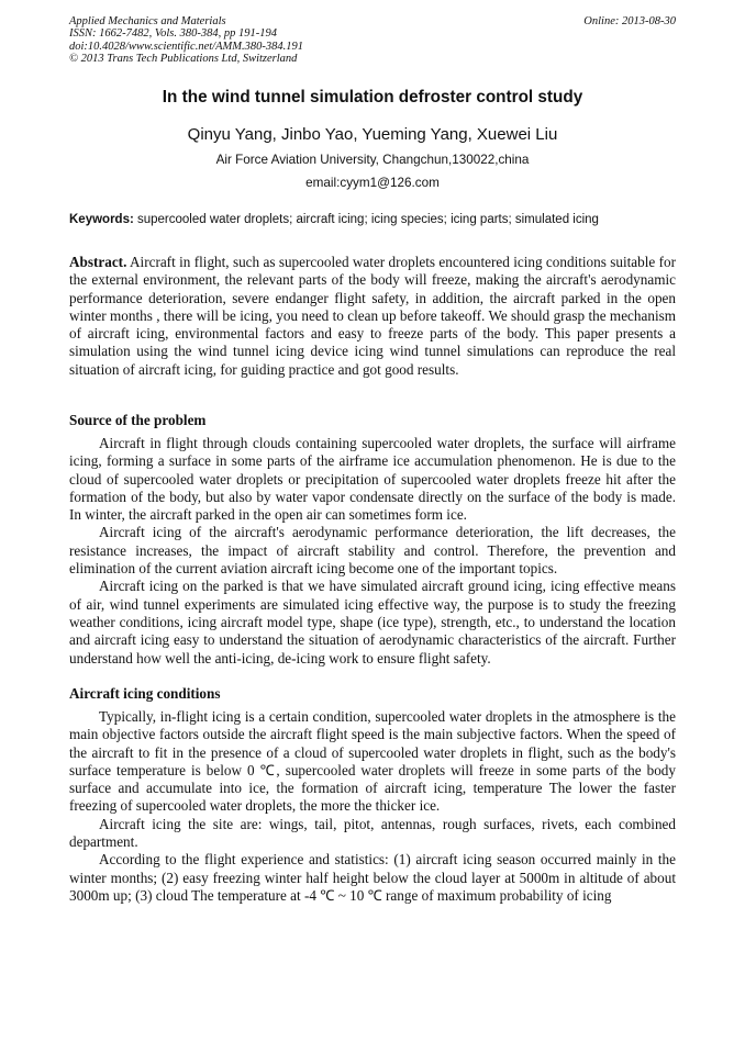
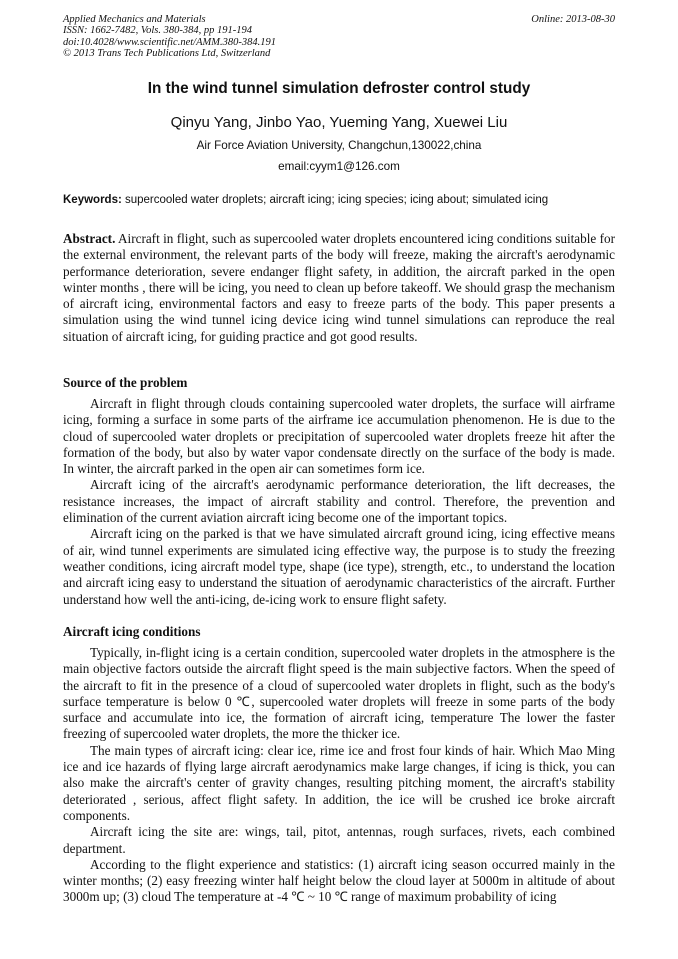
  Applied Mechanics and Materials
  ISSN: 1662-7482, Vols. 380-384, pp 191-194
  doi:10.4028/www.scientific.net/AMM.380-384.191
  © 2013 Trans Tech Publications Ltd, Switzerland
  Online: 2013-08-30
  In the wind tunnel simulation defroster control study
  Qinyu Yang, Jinbo Yao, Yueming Yang, Xuewei Liu
  Air Force Aviation University, Changchun,130022,china
  email:cyym1@126.com
- Keywords: supercooled water droplets; aircraft icing; icing species; icing parts; simulated icing
+ Keywords: supercooled water droplets; aircraft icing; icing species; icing about; simulated icing
  Abstract. Aircraft in flight, such as supercooled water droplets encountered icing conditions suitable for the external environment, the relevant parts of the body will freeze, making the aircraft's aerodynamic performance deterioration, severe endanger flight safety, in addition, the aircraft parked in the open winter months , there will be icing, you need to clean up before takeoff. We should grasp the mechanism of aircraft icing, environmental factors and easy to freeze parts of the body. This paper presents a simulation using the wind tunnel icing device icing wind tunnel simulations can reproduce the real situation of aircraft icing, for guiding practice and got good results.
  Source of the problem
  Aircraft in flight through clouds containing supercooled water droplets, the surface will airframe icing, forming a surface in some parts of the airframe ice accumulation phenomenon. He is due to the cloud of supercooled water droplets or precipitation of supercooled water droplets freeze hit after the formation of the body, but also by water vapor condensate directly on the surface of the body is made. In winter, the aircraft parked in the open air can sometimes form ice.
  Aircraft icing of the aircraft's aerodynamic performance deterioration, the lift decreases, the resistance increases, the impact of aircraft stability and control. Therefore, the prevention and elimination of the current aviation aircraft icing become one of the important topics.
  Aircraft icing on the parked is that we have simulated aircraft ground icing, icing effective means of air, wind tunnel experiments are simulated icing effective way, the purpose is to study the freezing weather conditions, icing aircraft model type, shape (ice type), strength, etc., to understand the location and aircraft icing easy to understand the situation of aerodynamic characteristics of the aircraft. Further understand how well the anti-icing, de-icing work to ensure flight safety.
  Aircraft icing conditions
  Typically, in-flight icing is a certain condition, supercooled water droplets in the atmosphere is the main objective factors outside the aircraft flight speed is the main subjective factors. When the speed of the aircraft to fit in the presence of a cloud of supercooled water droplets in flight, such as the body's surface temperature is below 0 ℃, supercooled water droplets will freeze in some parts of the body surface and accumulate into ice, the formation of aircraft icing, temperature The lower the faster freezing of supercooled water droplets, the more the thicker ice.
+ The main types of aircraft icing: clear ice, rime ice and frost four kinds of hair. Which Mao Ming ice and ice hazards of flying large aircraft aerodynamics make large changes, if icing is thick, you can also make the aircraft's center of gravity changes, resulting pitching moment, the aircraft's stability deteriorated , serious, affect flight safety. In addition, the ice will be crushed ice broke aircraft components.
  Aircraft icing the site are: wings, tail, pitot, antennas, rough surfaces, rivets, each combined department.
  According to the flight experience and statistics: (1) aircraft icing season occurred mainly in the winter months; (2) easy freezing winter half height below the cloud layer at 5000m in altitude of about 3000m up; (3) cloud The temperature at -4 ℃ ~ 10 ℃ range of maximum probability of icing
